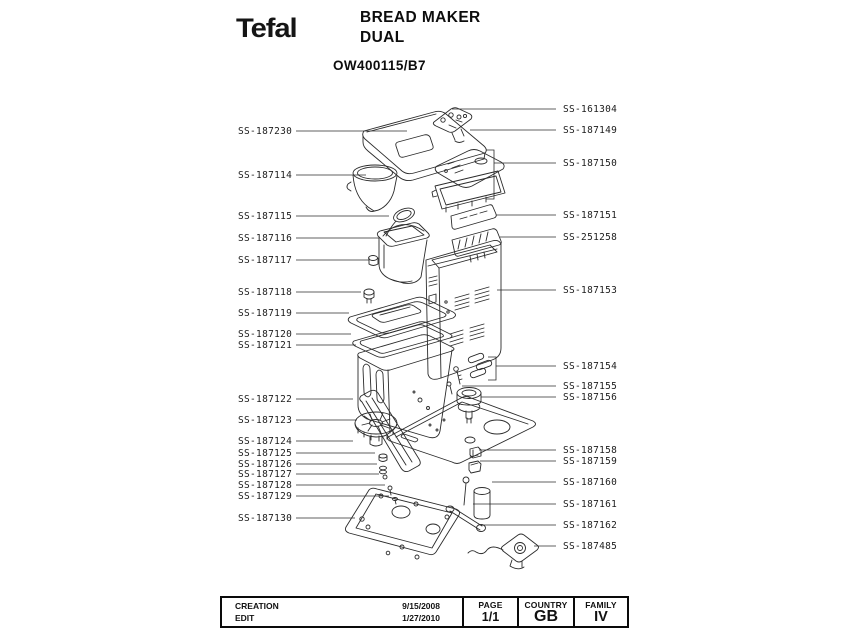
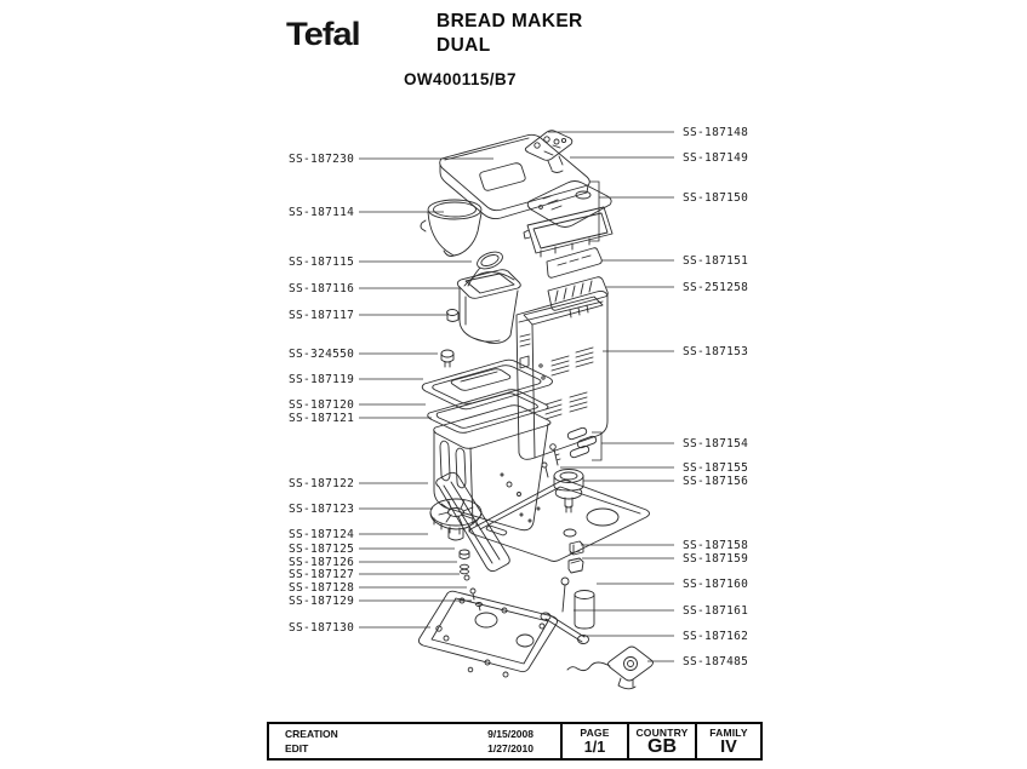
  Tefal
  BREAD MAKER
  DUAL
  OW400115/B7
  SS-187230
  SS-187114
  SS-187115
  SS-187116
  SS-187117
- SS-187118
+ SS-324550
  SS-187119
  SS-187120
  SS-187121
  SS-187122
  SS-187123
  SS-187124
  SS-187125
  SS-187126
  SS-187127
  SS-187128
  SS-187129
  SS-187130
- SS-161304
+ SS-187148
  SS-187149
  SS-187150
  SS-187151
  SS-251258
  SS-187153
  SS-187154
  SS-187155
  SS-187156
  SS-187158
  SS-187159
  SS-187160
  SS-187161
  SS-187162
  SS-187485
  CREATION
  9/15/2008
  EDIT
  1/27/2010
  PAGE
  1/1
  COUNTRY
  GB
  FAMILY
  IV
